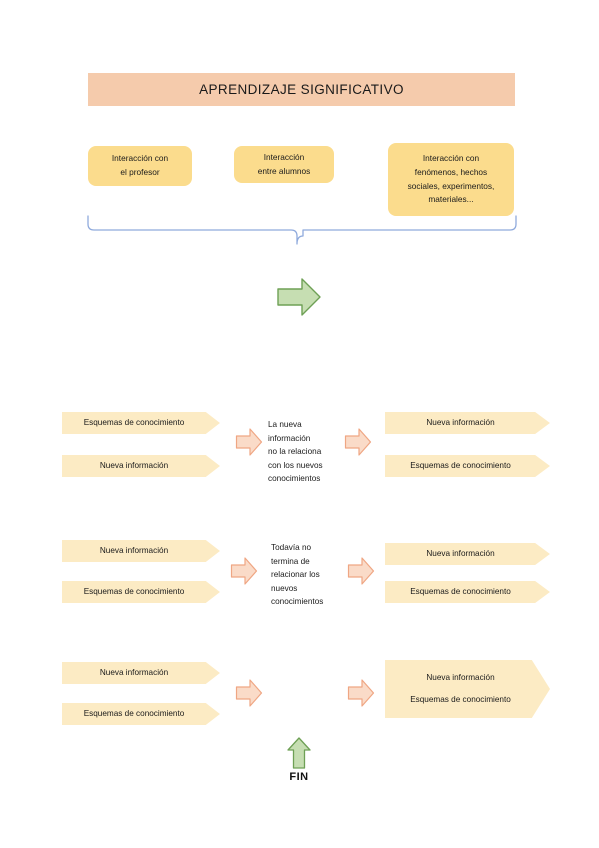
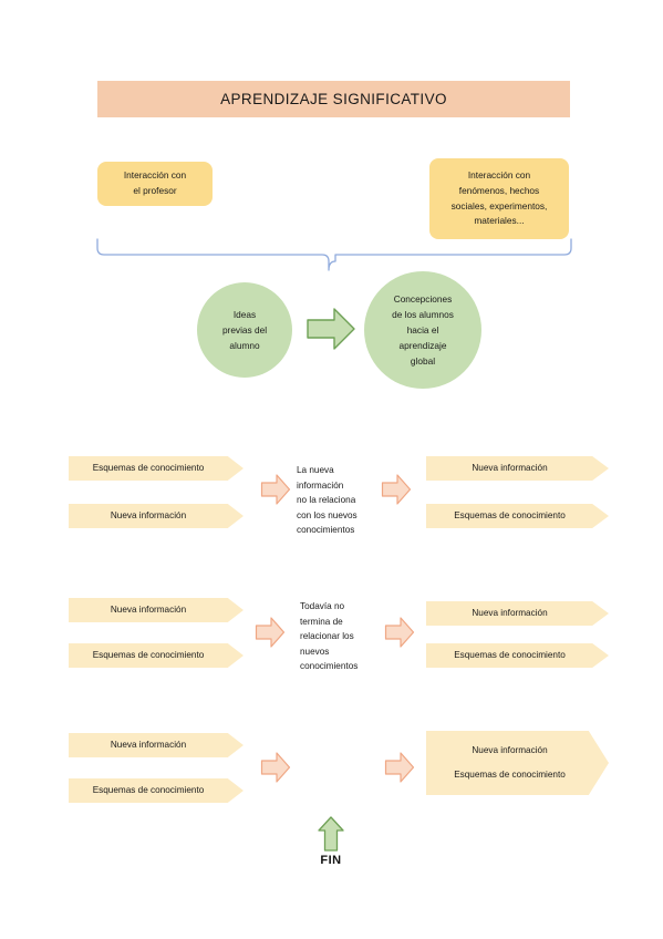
  APRENDIZAJE SIGNIFICATIVO
  Interacción con
  el profesor
- Interacción
- entre alumnos
  Interacción con
  fenómenos, hechos
  sociales, experimentos,
  materiales...
+ Ideas
+ previas del
+ alumno
+ Concepciones
+ de los alumnos
+ hacia el
+ aprendizaje
+ global
  Esquemas de conocimiento
  Nueva información
  La nueva
  información
  no la relaciona
  con los nuevos
  conocimientos
  Nueva información
  Esquemas de conocimiento
  Nueva información
  Esquemas de conocimiento
  Todavía no
  termina de
  relacionar los
  nuevos
  conocimientos
  Nueva información
  Esquemas de conocimiento
  Nueva información
  Esquemas de conocimiento
  Nueva información
  Esquemas de conocimiento
  FIN
